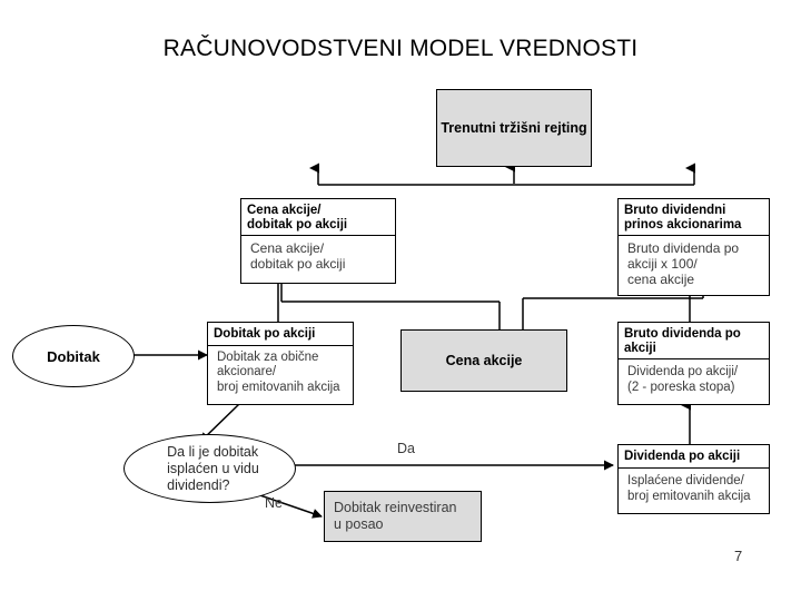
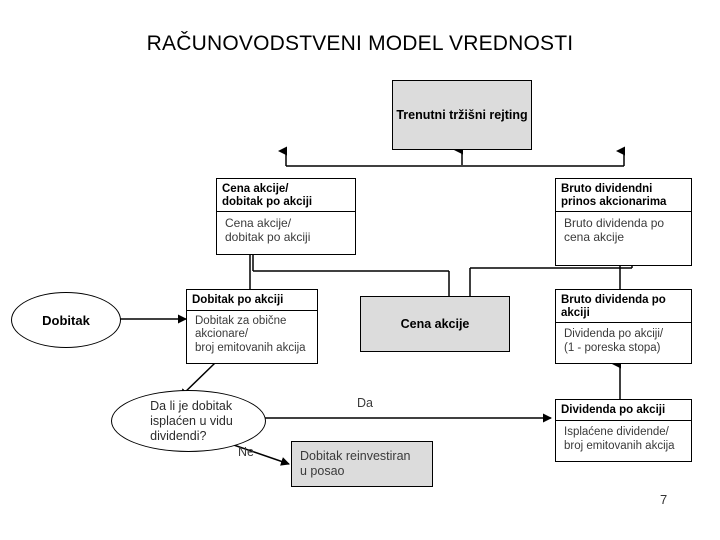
  RAČUNOVODSTVENI MODEL VREDNOSTI
  Trenutni tržišni rejting
  Cena akcije/
  dobitak po akciji
  Cena akcije/
  dobitak po akciji
  Bruto dividendni
  prinos akcionarima
  Bruto dividenda po
- akciji x 100/
  cena akcije
  Dobitak
  Dobitak po akciji
  Dobitak za obične
  akcionare/
  broj emitovanih akcija
  Cena akcije
  Bruto dividenda po
  akciji
  Dividenda po akciji/
- (2 - poreska stopa)
+ (1 - poreska stopa)
  Da li je dobitak
  isplaćen u vidu
  dividendi?
  Dobitak reinvestiran
  u posao
  Dividenda po akciji
  Isplaćene dividende/
  broj emitovanih akcija
  Da
  Ne
  7
